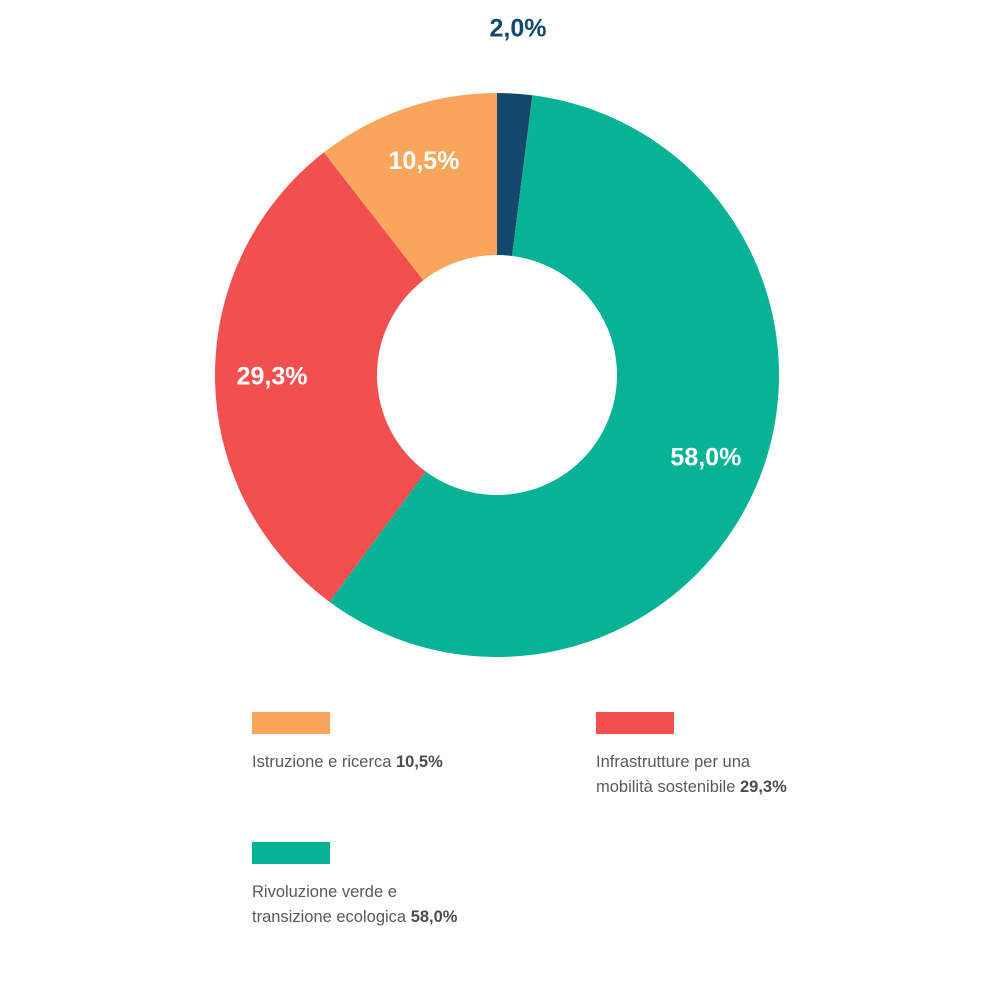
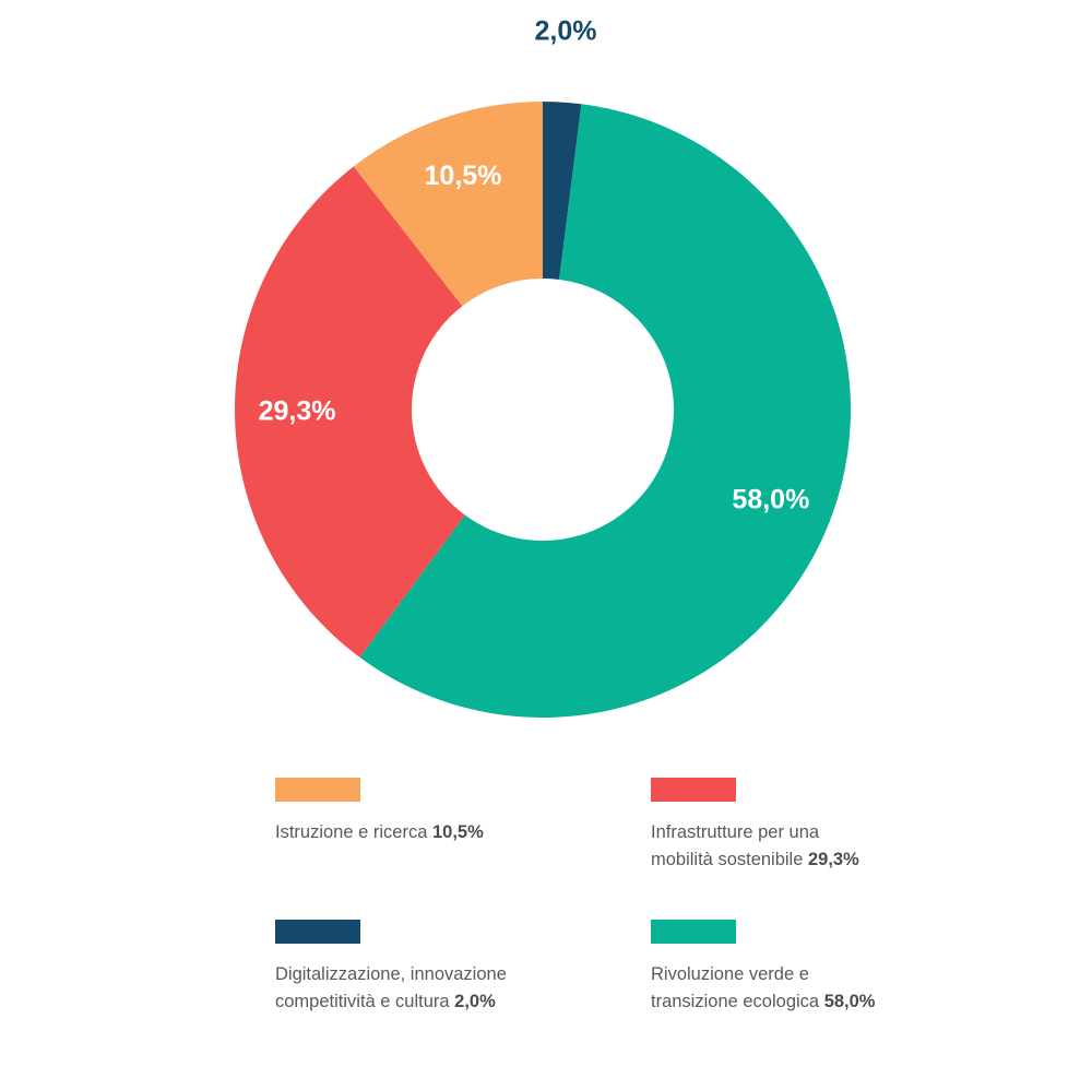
  2,0%
  58,0%
  29,3%
  10,5%
  Istruzione e ricerca 10,5%
  Infrastrutture per una
  mobilità sostenibile 29,3%
+ Digitalizzazione, innovazione
+ competitività e cultura 2,0%
  Rivoluzione verde e
  transizione ecologica 58,0%
